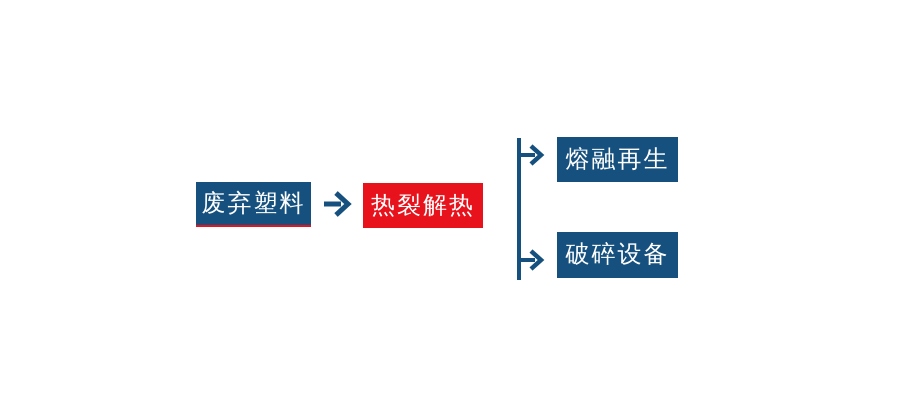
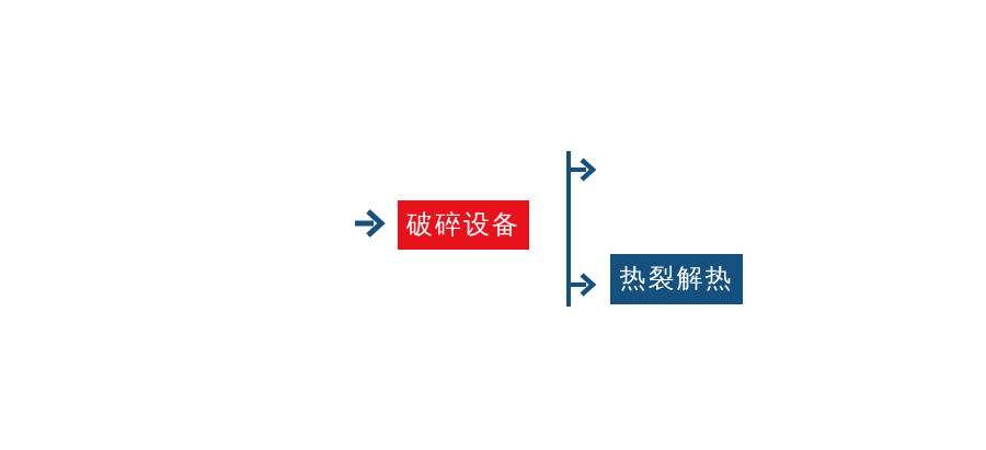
- 废弃塑料
- 热裂解热
+ 破碎设备
- 熔融再生
- 破碎设备
+ 热裂解热
